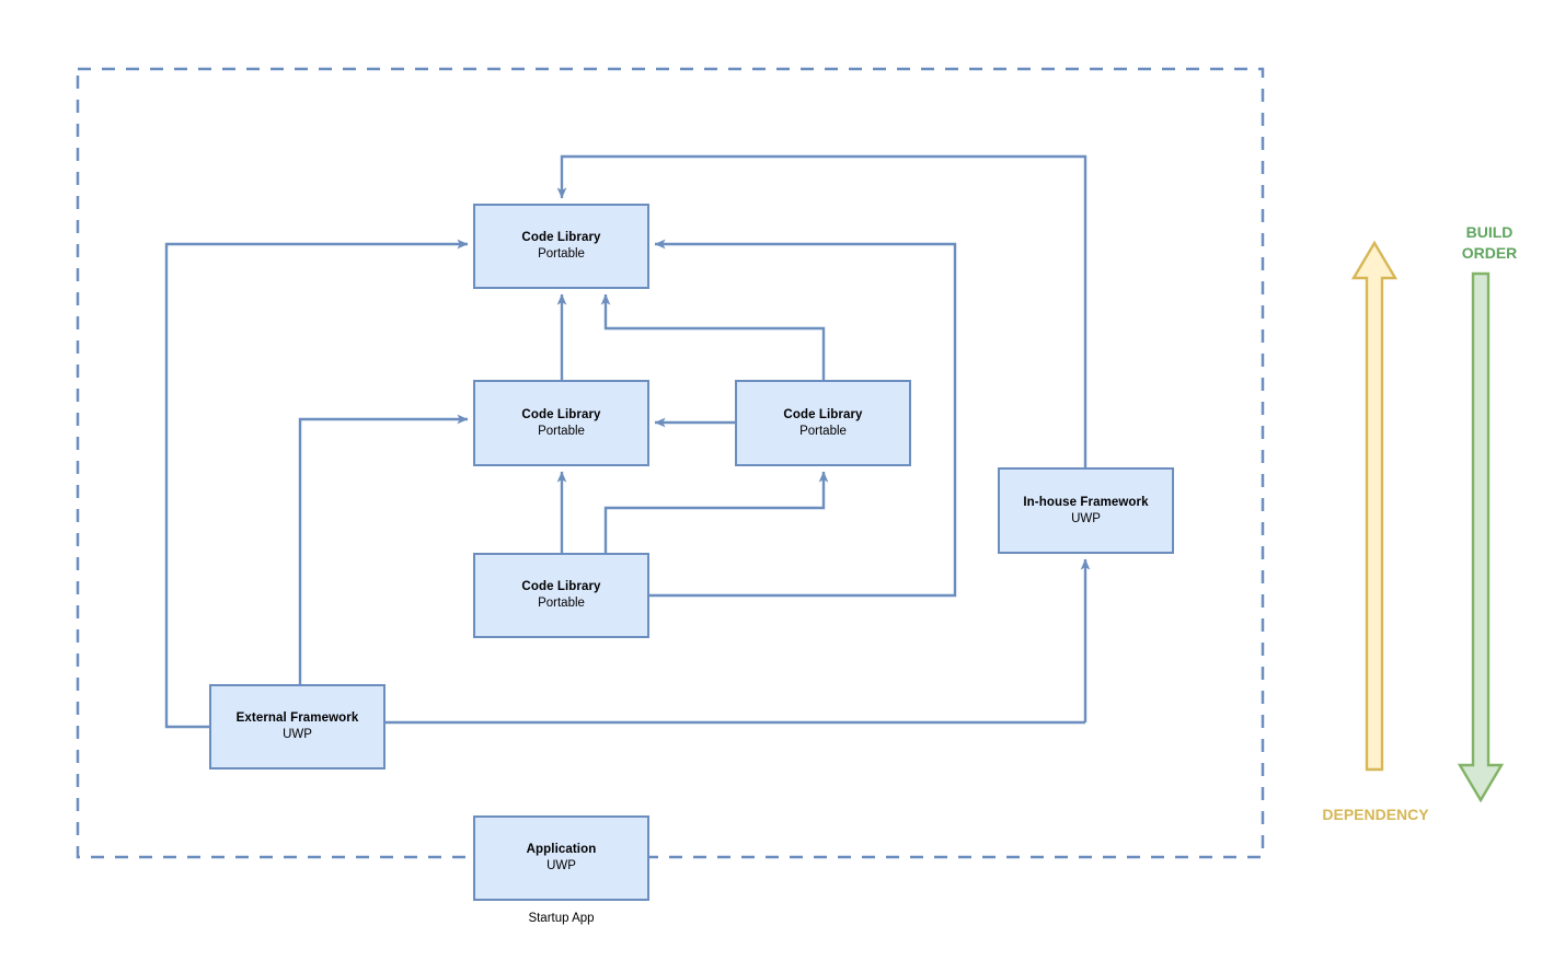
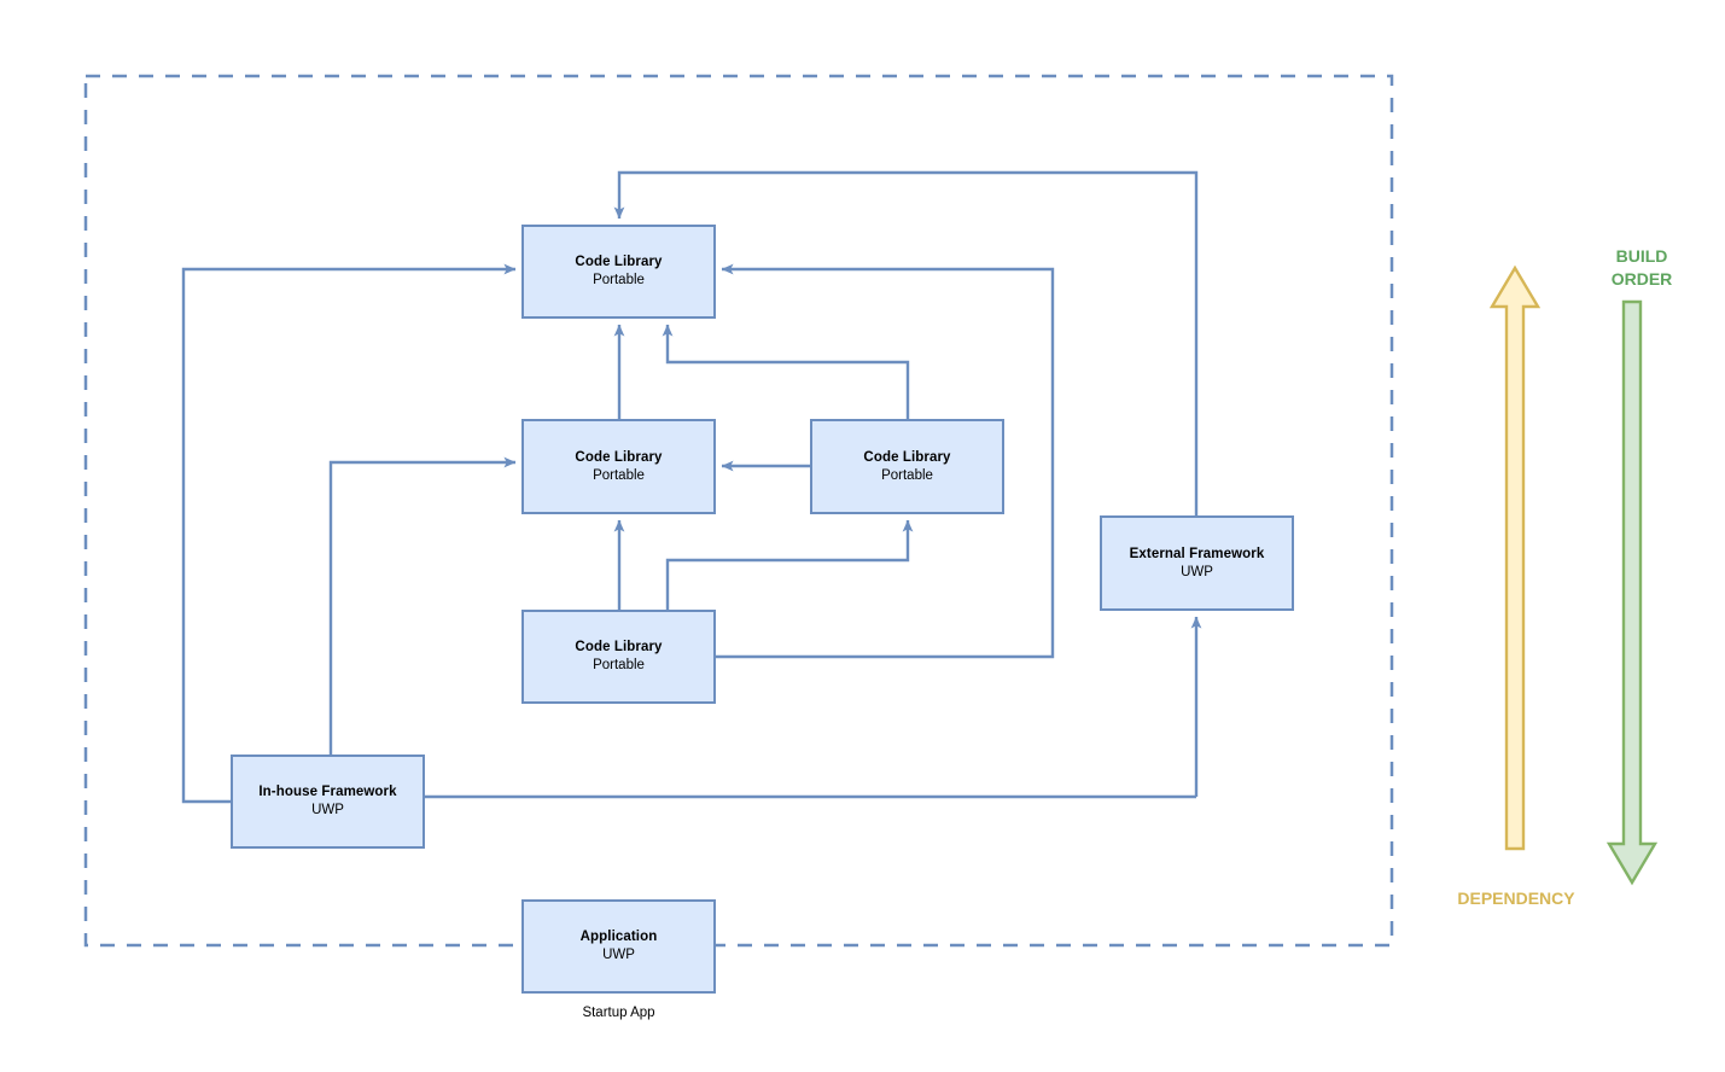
  Code Library
  Portable
  Code Library
  Portable
  Code Library
  Portable
  Code Library
  Portable
- In-house Framework
+ External Framework
  UWP
- External Framework
+ In-house Framework
  UWP
  Application
  UWP
  Startup App
  BUILD
  ORDER
  DEPENDENCY
